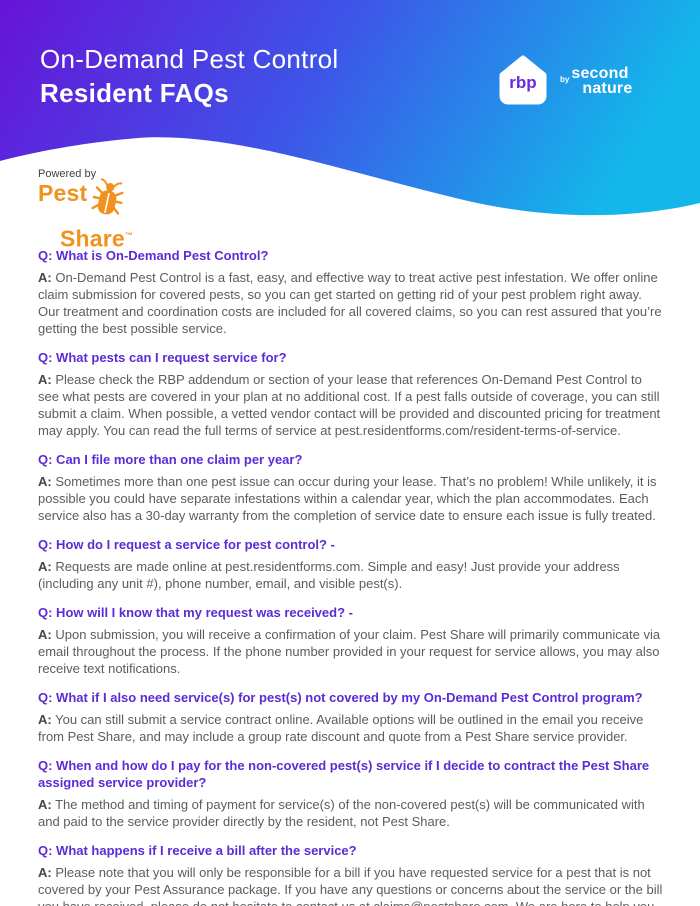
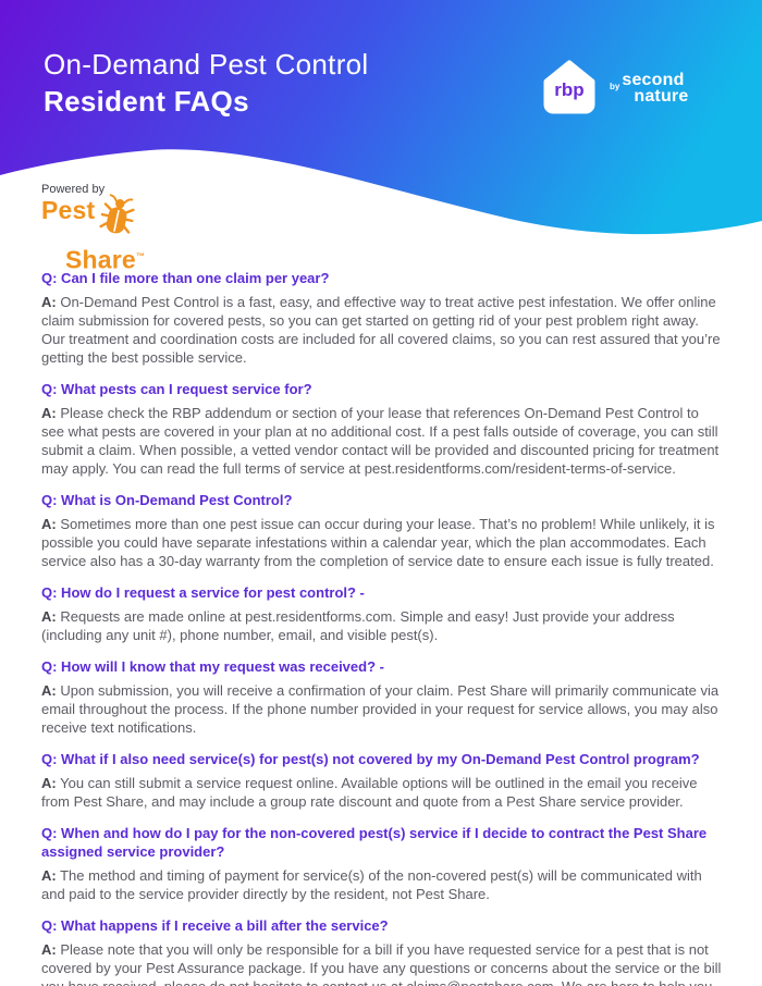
  On-Demand Pest Control
  Resident FAQs
  rbp
  by
  second
  nature
  Powered by
  Pest
  Share™
- Q: What is On-Demand Pest Control?
+ Q: Can I file more than one claim per year?
  A: On-Demand Pest Control is a fast, easy, and effective way to treat active pest infestation. We offer online claim submission for covered pests, so you can get started on getting rid of your pest problem right away. Our treatment and coordination costs are included for all covered claims, so you can rest assured that you’re getting the best possible service.
  Q: What pests can I request service for?
  A: Please check the RBP addendum or section of your lease that references On-Demand Pest Control to see what pests are covered in your plan at no additional cost. If a pest falls outside of coverage, you can still submit a claim. When possible, a vetted vendor contact will be provided and discounted pricing for treatment may apply. You can read the full terms of service at pest.residentforms.com/resident-terms-of-service.
- Q: Can I file more than one claim per year?
+ Q: What is On-Demand Pest Control?
  A: Sometimes more than one pest issue can occur during your lease. That’s no problem! While unlikely, it is possible you could have separate infestations within a calendar year, which the plan accommodates. Each service also has a 30-day warranty from the completion of service date to ensure each issue is fully treated.
  Q: How do I request a service for pest control? -
  A: Requests are made online at pest.residentforms.com. Simple and easy! Just provide your address (including any unit #), phone number, email, and visible pest(s).
  Q: How will I know that my request was received? -
  A: Upon submission, you will receive a confirmation of your claim. Pest Share will primarily communicate via email throughout the process. If the phone number provided in your request for service allows, you may also receive text notifications.
  Q: What if I also need service(s) for pest(s) not covered by my On-Demand Pest Control program?
- A: You can still submit a service contract online. Available options will be outlined in the email you receive from Pest Share, and may include a group rate discount and quote from a Pest Share service provider.
+ A: You can still submit a service request online. Available options will be outlined in the email you receive from Pest Share, and may include a group rate discount and quote from a Pest Share service provider.
  Q: When and how do I pay for the non-covered pest(s) service if I decide to contract the Pest Share assigned service provider?
  A: The method and timing of payment for service(s) of the non-covered pest(s) will be communicated with and paid to the service provider directly by the resident, not Pest Share.
  Q: What happens if I receive a bill after the service?
